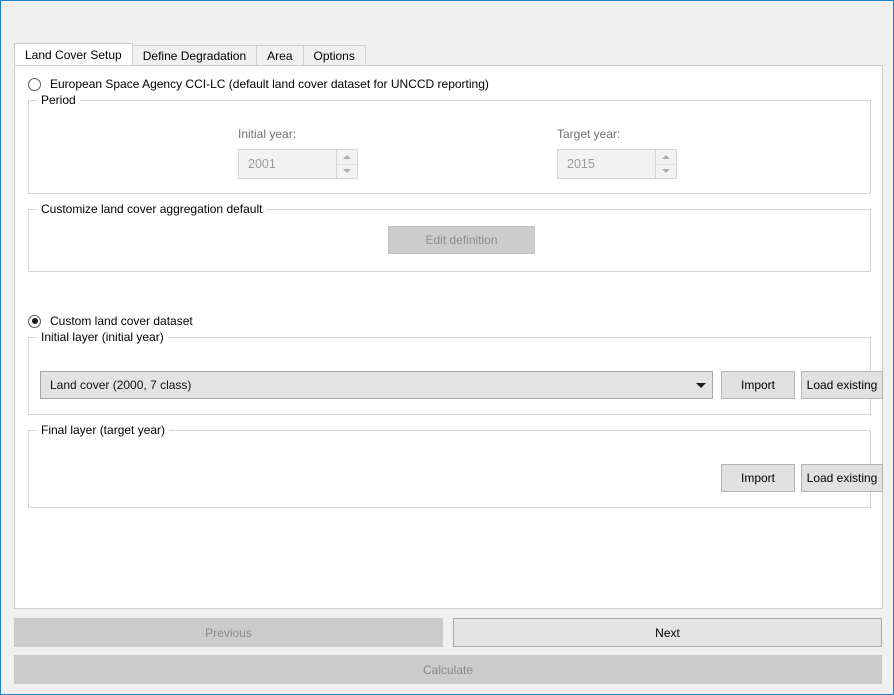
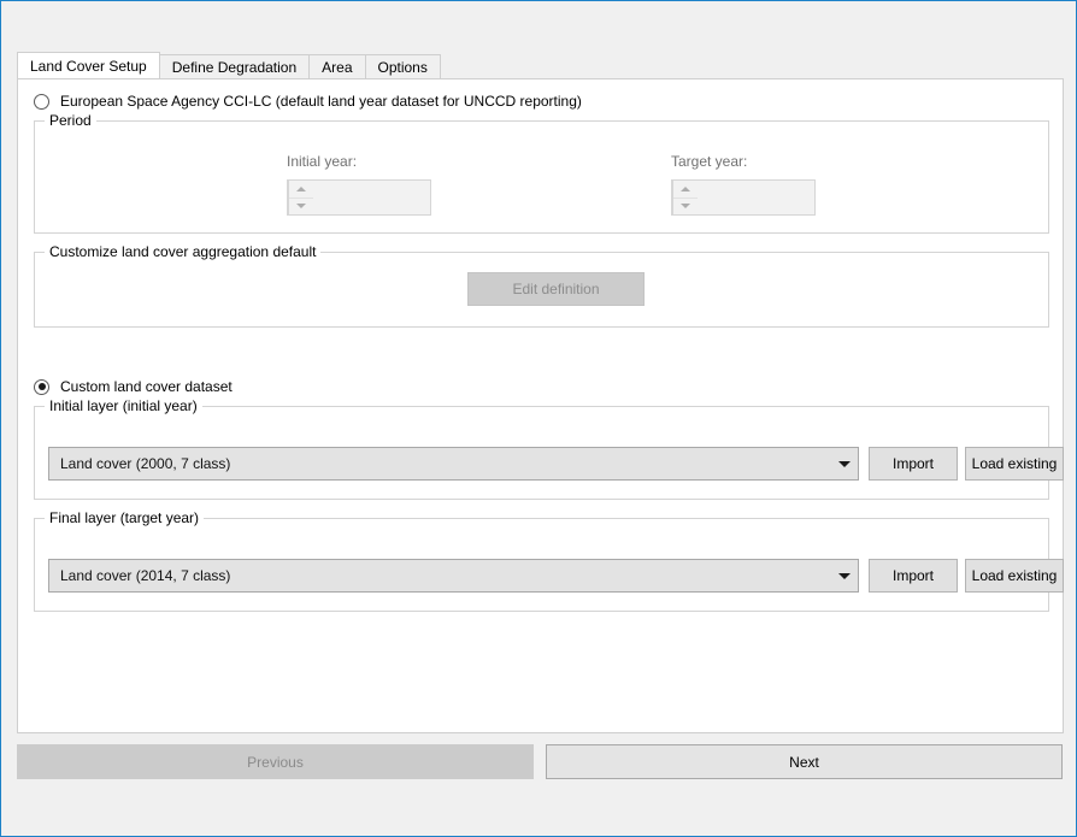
  Land Cover Setup
  Define Degradation
  Area
  Options
- European Space Agency CCI-LC (default land cover dataset for UNCCD reporting)
+ European Space Agency CCI-LC (default land year dataset for UNCCD reporting)
  Period
  Initial year:
- 2001
  Target year:
- 2015
  Customize land cover aggregation default
  Edit definition
  Custom land cover dataset
  Initial layer (initial year)
  Land cover (2000, 7 class)
  Import
  Load existing
  Final layer (target year)
+ Land cover (2014, 7 class)
  Import
  Load existing
  Previous
  Next
- Calculate
